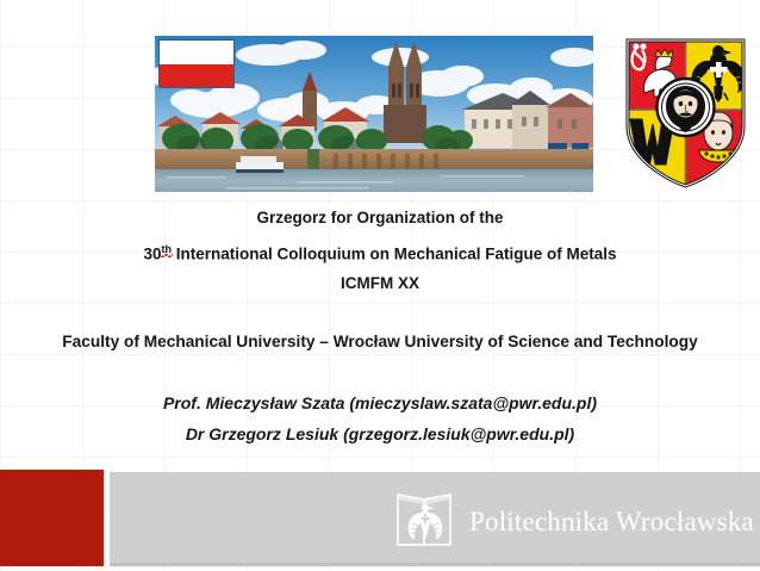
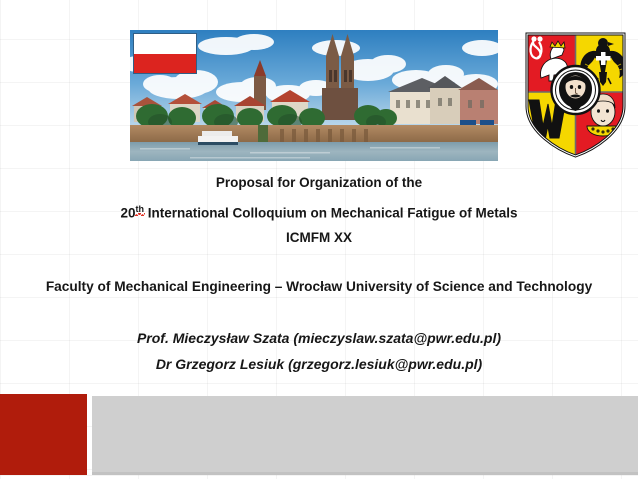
- Grzegorz for Organization of the
+ Proposal for Organization of the
- 30th International Colloquium on Mechanical Fatigue of Metals
+ 20th International Colloquium on Mechanical Fatigue of Metals
  ICMFM XX
- Faculty of Mechanical University – Wrocław University of Science and Technology
+ Faculty of Mechanical Engineering – Wrocław University of Science and Technology
  Prof. Mieczysław Szata (mieczyslaw.szata@pwr.edu.pl)
  Dr Grzegorz Lesiuk (grzegorz.lesiuk@pwr.edu.pl)
- Politechnika Wrocławska
